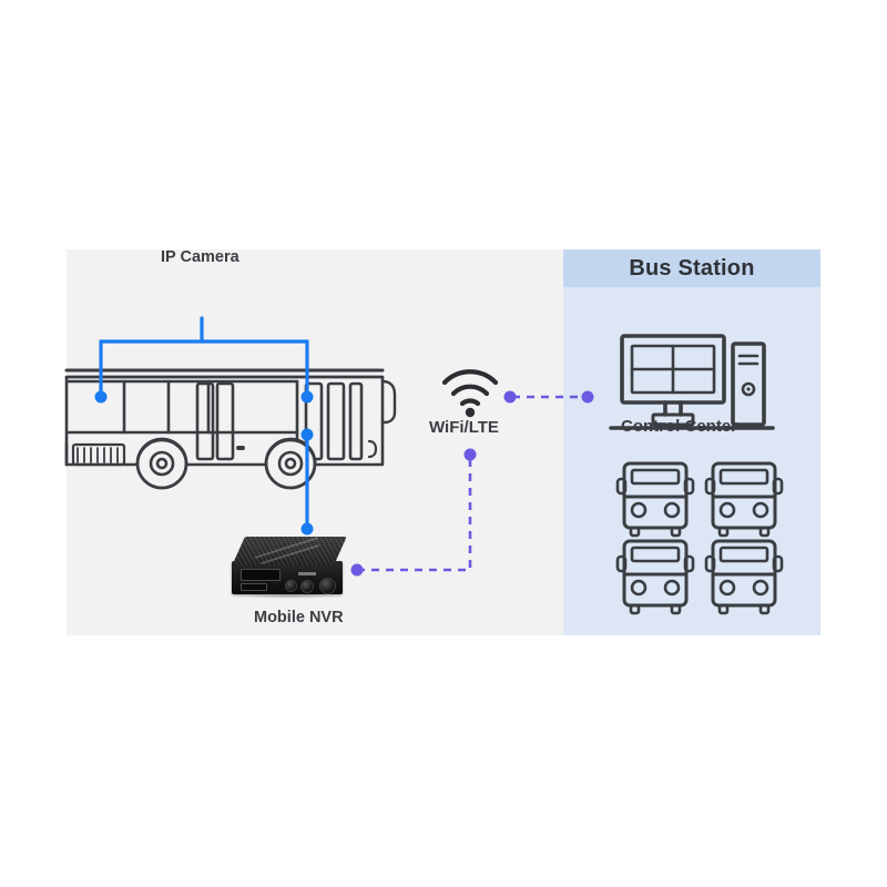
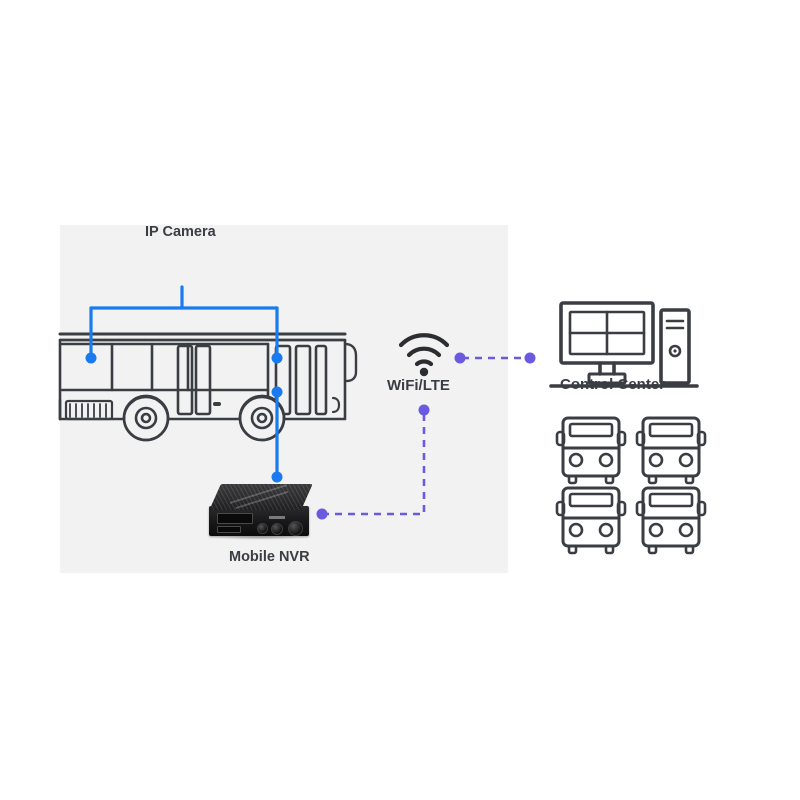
- Bus Station
  IP Camera
  Mobile NVR
  WiFi/LTE
  Control Center
